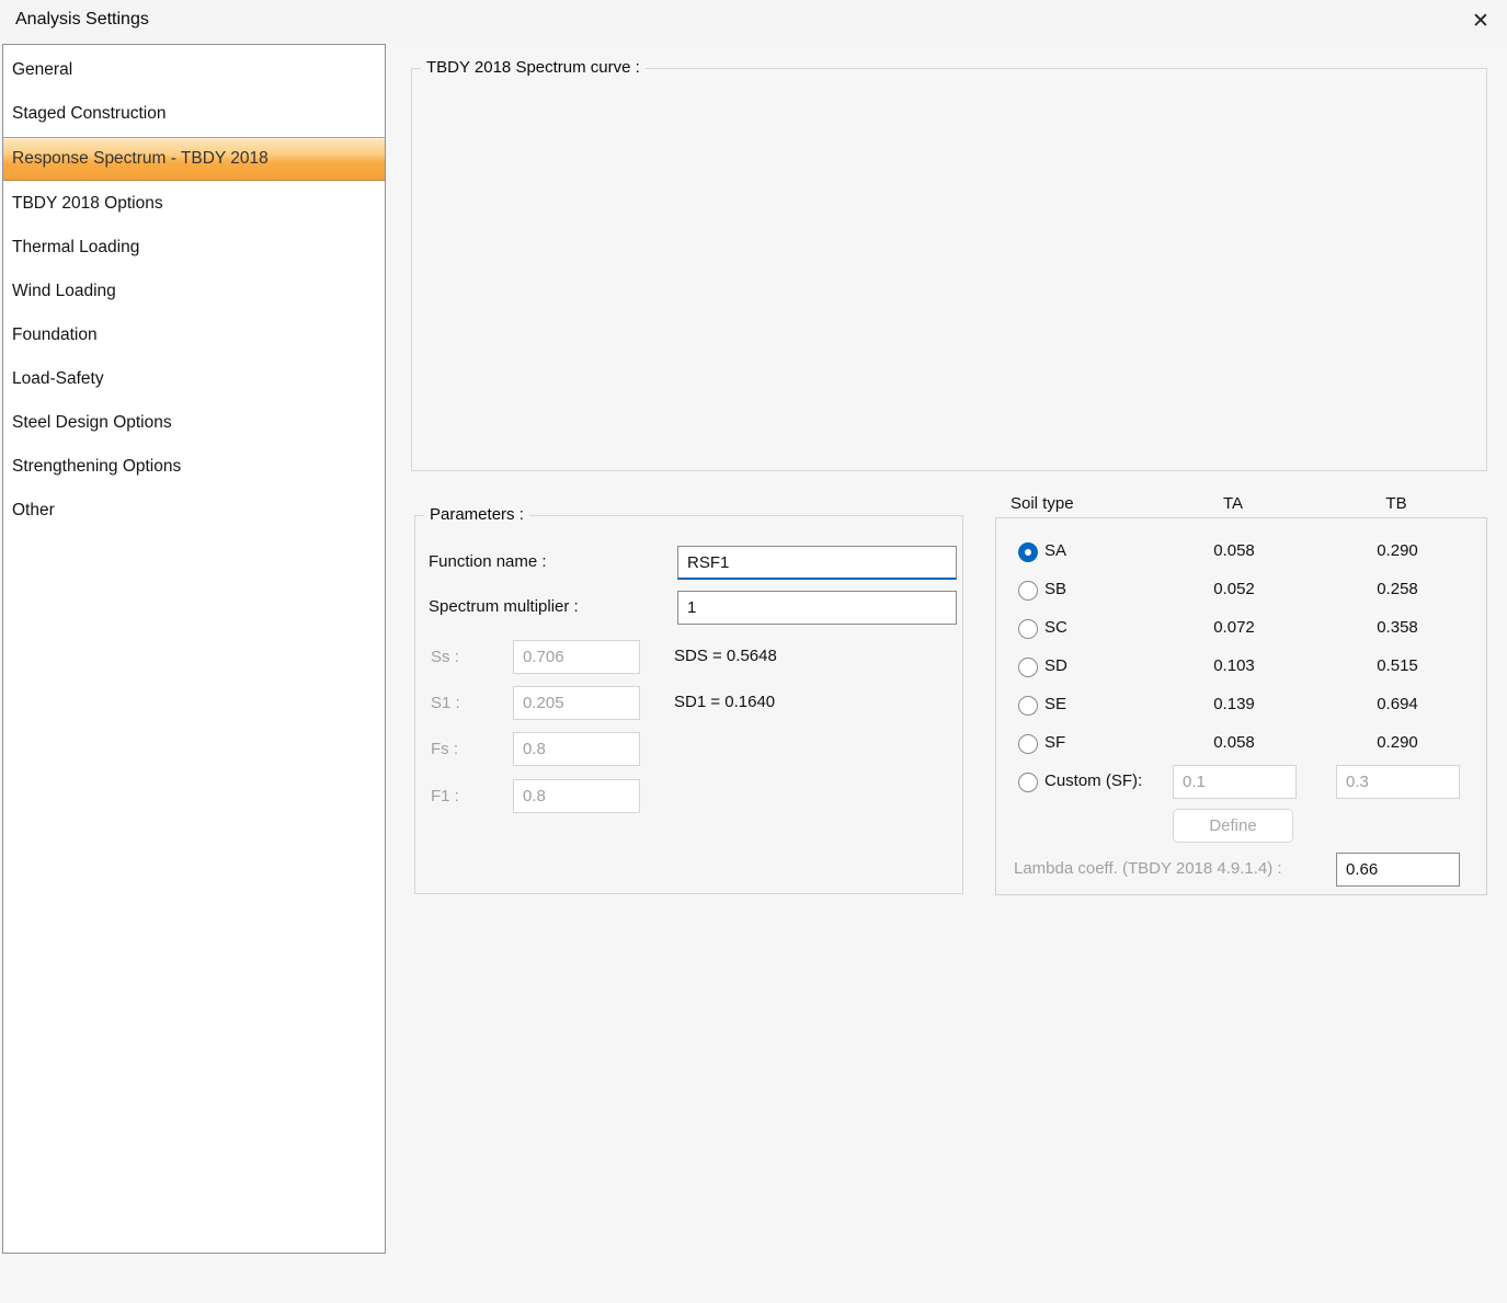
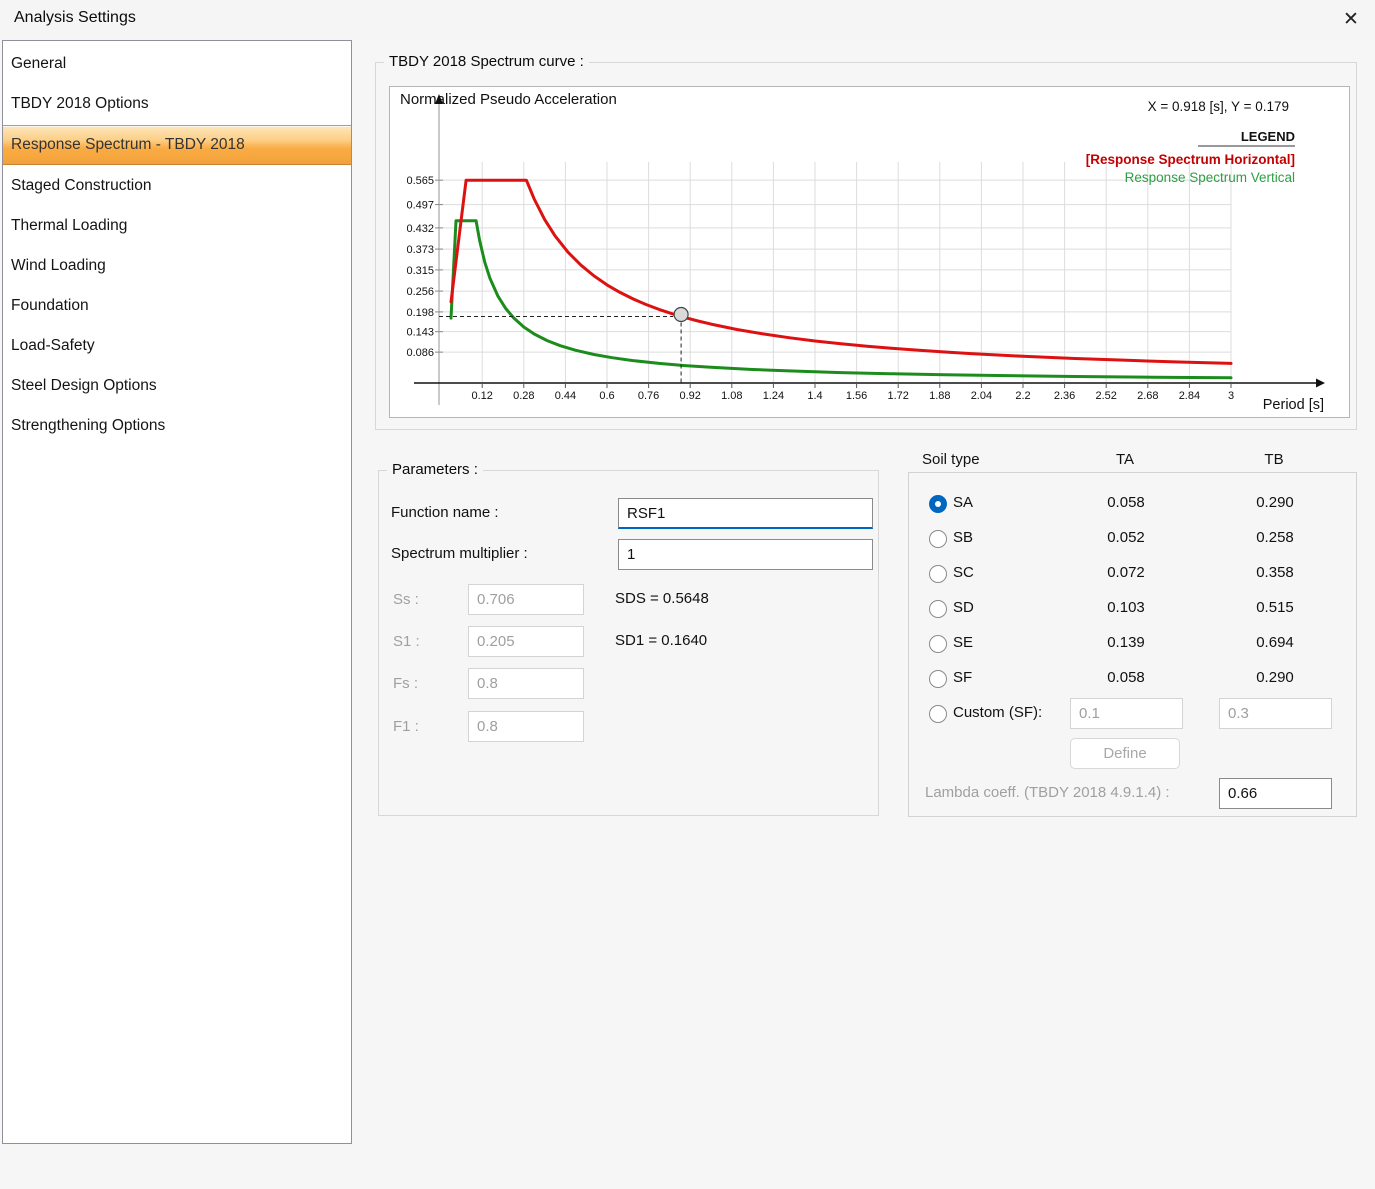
  Analysis Settings
  ✕
  General
- Staged Construction
+ TBDY 2018 Options
  Response Spectrum - TBDY 2018
- TBDY 2018 Options
+ Staged Construction
  Thermal Loading
  Wind Loading
  Foundation
  Load-Safety
  Steel Design Options
  Strengthening Options
- Other
  TBDY 2018 Spectrum curve :
+ Normalized Pseudo Acceleration
+ X = 0.918 [s], Y = 0.179
+ LEGEND
+ [Response Spectrum Horizontal]
+ Response Spectrum Vertical
+ Period [s]
+ 0.12
+ 0.28
+ 0.44
+ 0.6
+ 0.76
+ 0.92
+ 1.08
+ 1.24
+ 1.4
+ 1.56
+ 1.72
+ 1.88
+ 2.04
+ 2.2
+ 2.36
+ 2.52
+ 2.68
+ 2.84
+ 3
+ 0.565
+ 0.497
+ 0.432
+ 0.373
+ 0.315
+ 0.256
+ 0.198
+ 0.143
+ 0.086
  Parameters :
  Function name :
  RSF1
  Spectrum multiplier :
  1
  Ss :
  0.706
  S1 :
  0.205
  Fs :
  0.8
  F1 :
  0.8
  SDS = 0.5648
  SD1 = 0.1640
  Soil type
  TA
  TB
  SA
  0.058
  0.290
  SB
  0.052
  0.258
  SC
  0.072
  0.358
  SD
  0.103
  0.515
  SE
  0.139
  0.694
  SF
  0.058
  0.290
  Custom (SF):
  0.1
  0.3
  Define
  Lambda coeff. (TBDY 2018 4.9.1.4) :
  0.66
